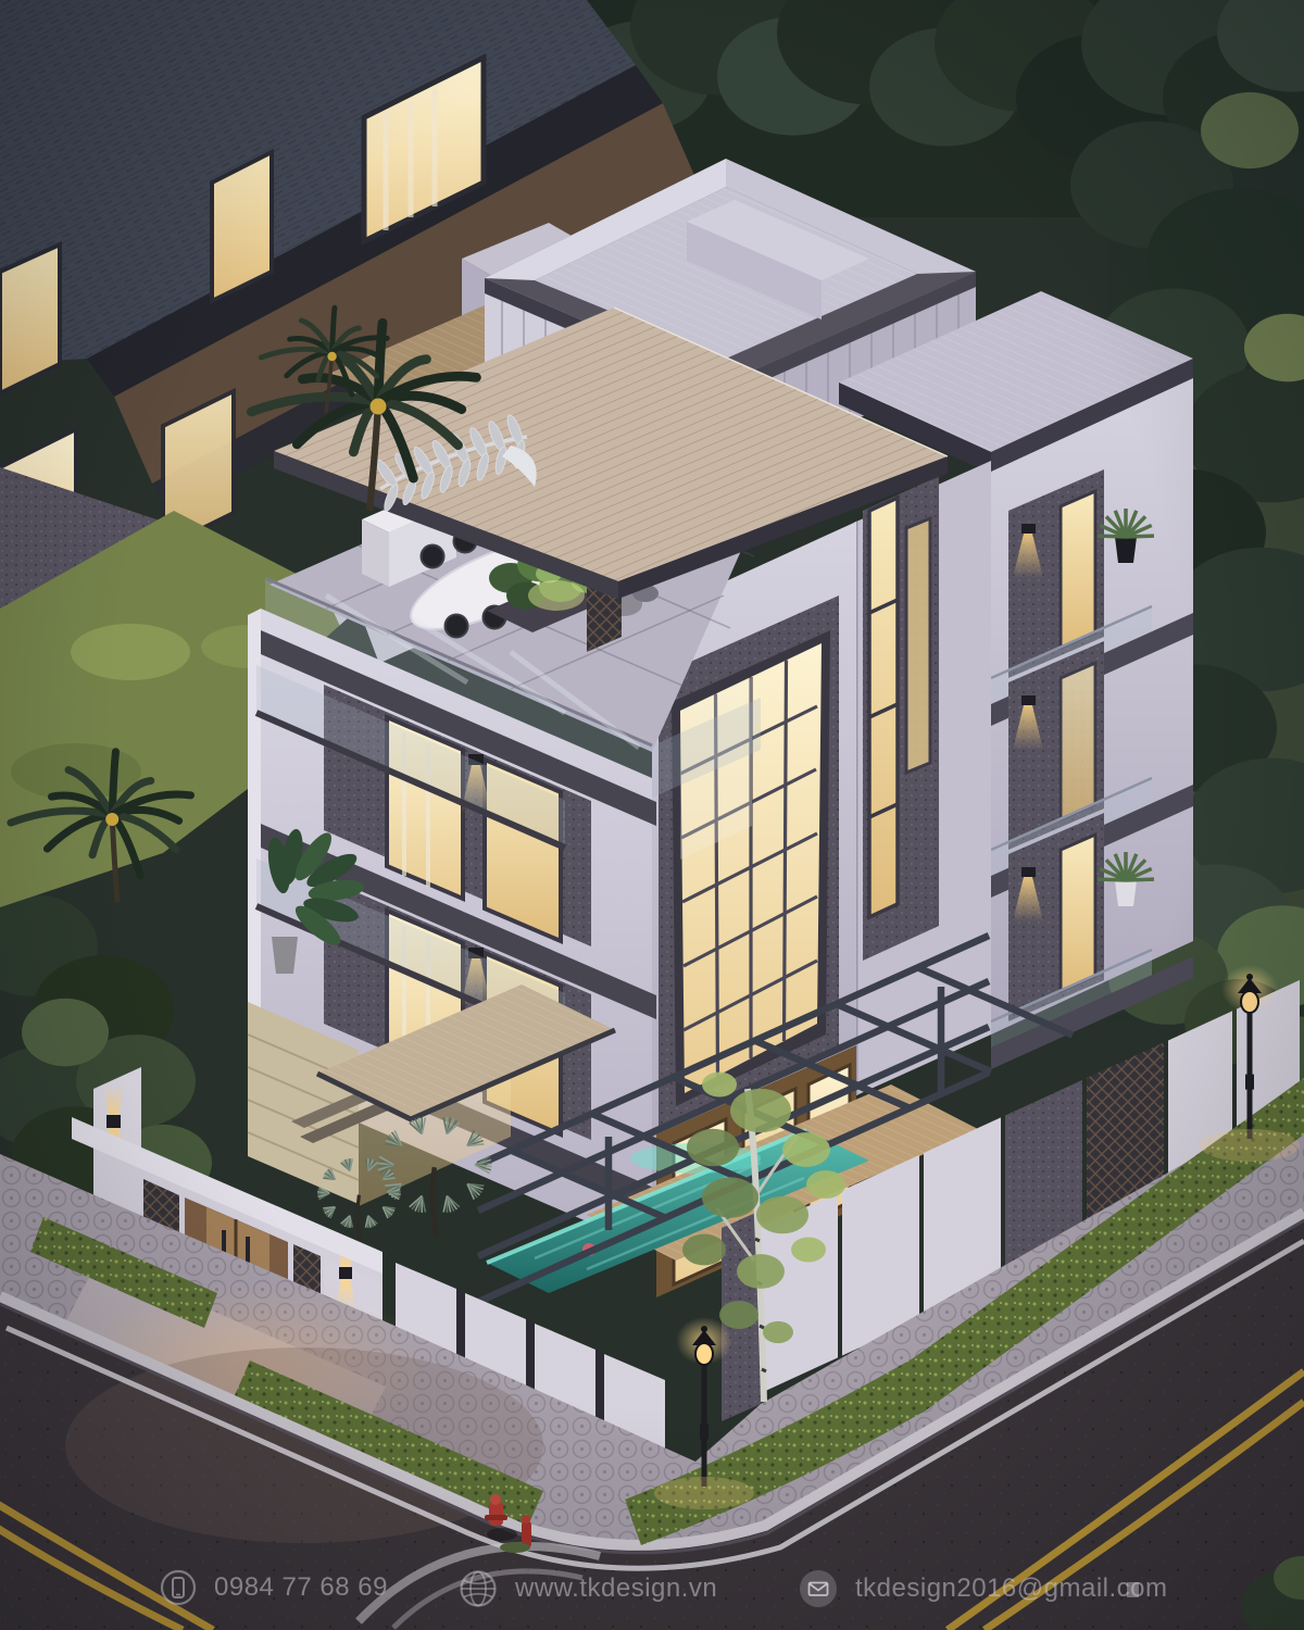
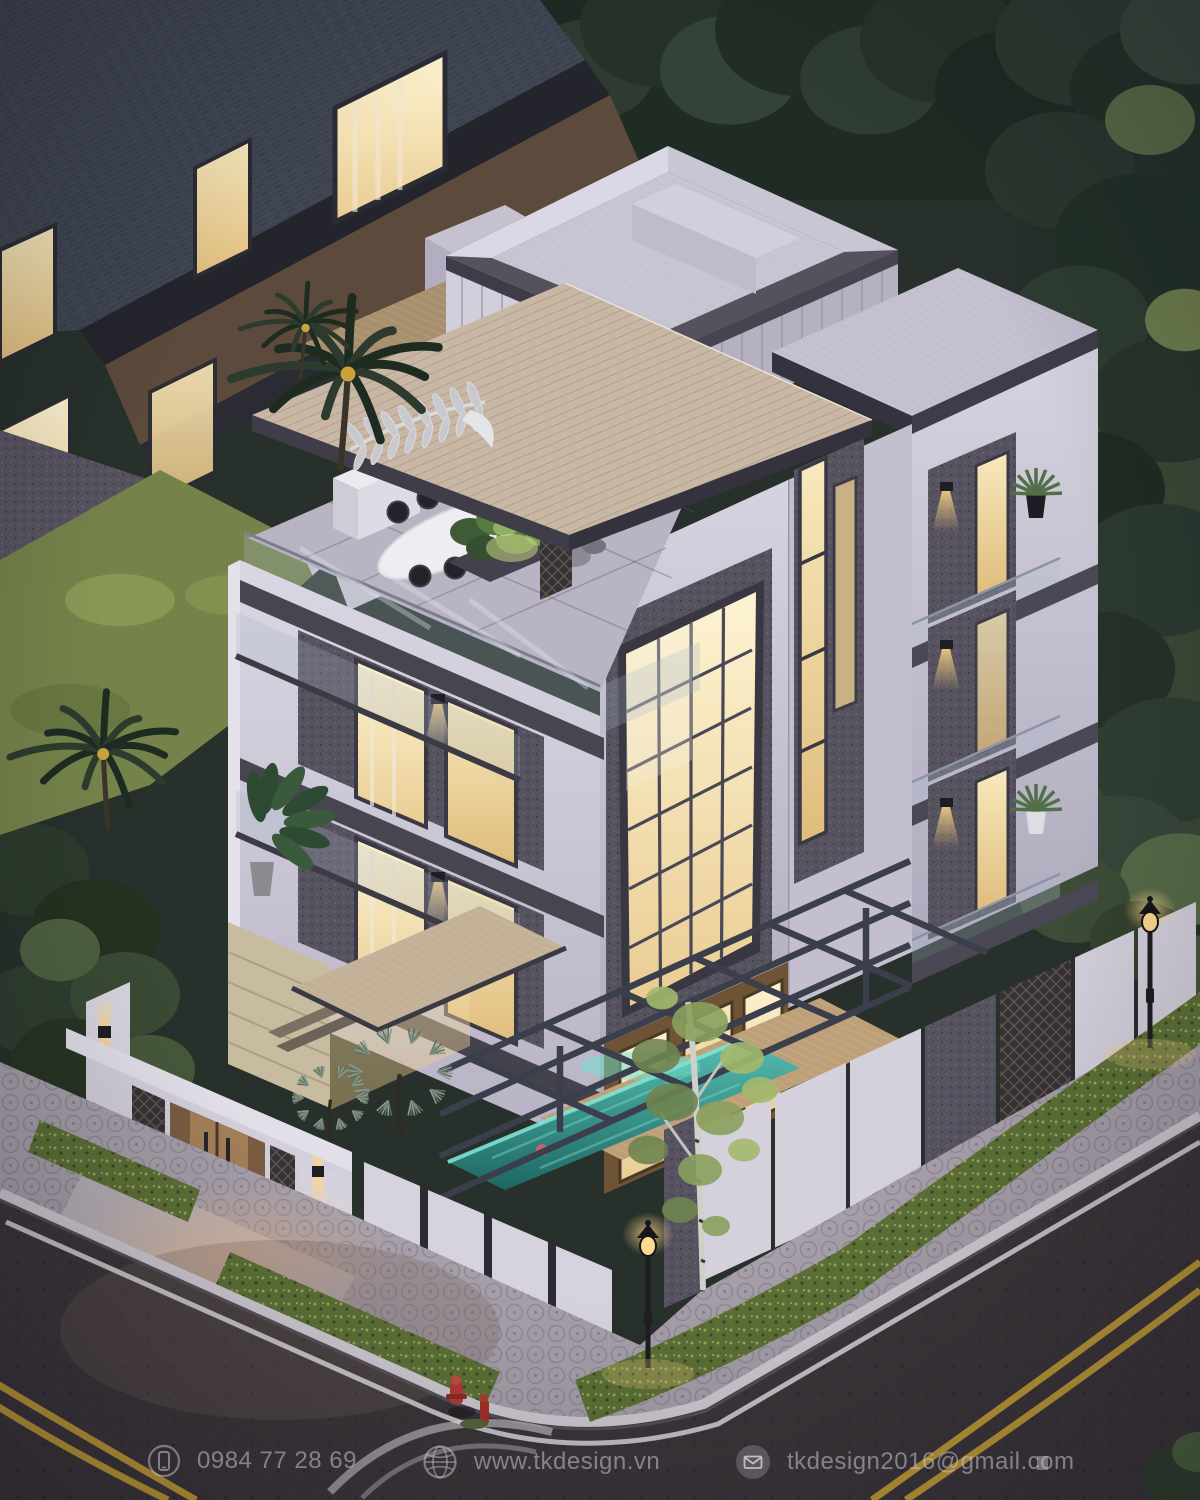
- 0984 77 68 69
+ 0984 77 28 69
  www.tkdesign.vn
  tkdesign2016@gmail.com
